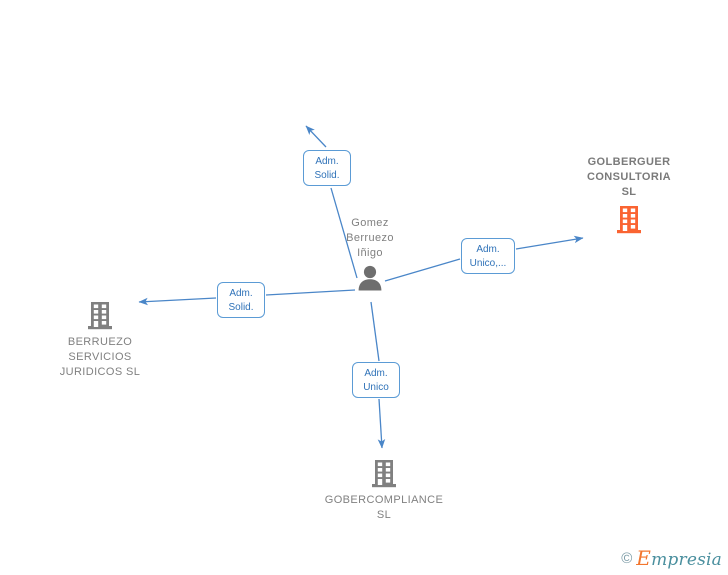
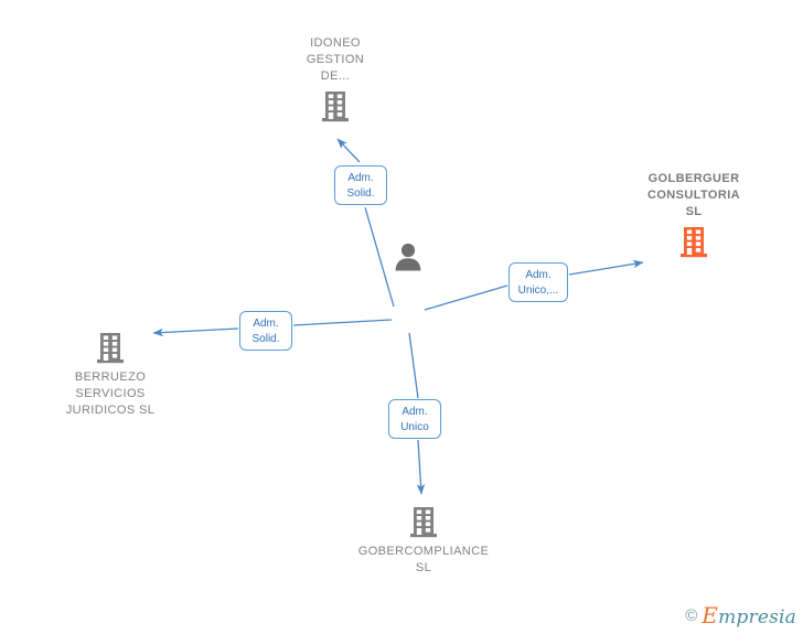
+ IDONEO
+ GESTION
+ DE...
  GOLBERGUER
  CONSULTORIA
  SL
  BERRUEZO
  SERVICIOS
  JURIDICOS SL
  GOBERCOMPLIANCE
  SL
- Gomez
- Berruezo
- Iñigo
  Adm.
  Solid.
  Adm.
  Unico,...
  Adm.
  Solid.
  Adm.
  Unico
  ©
  Empresia
